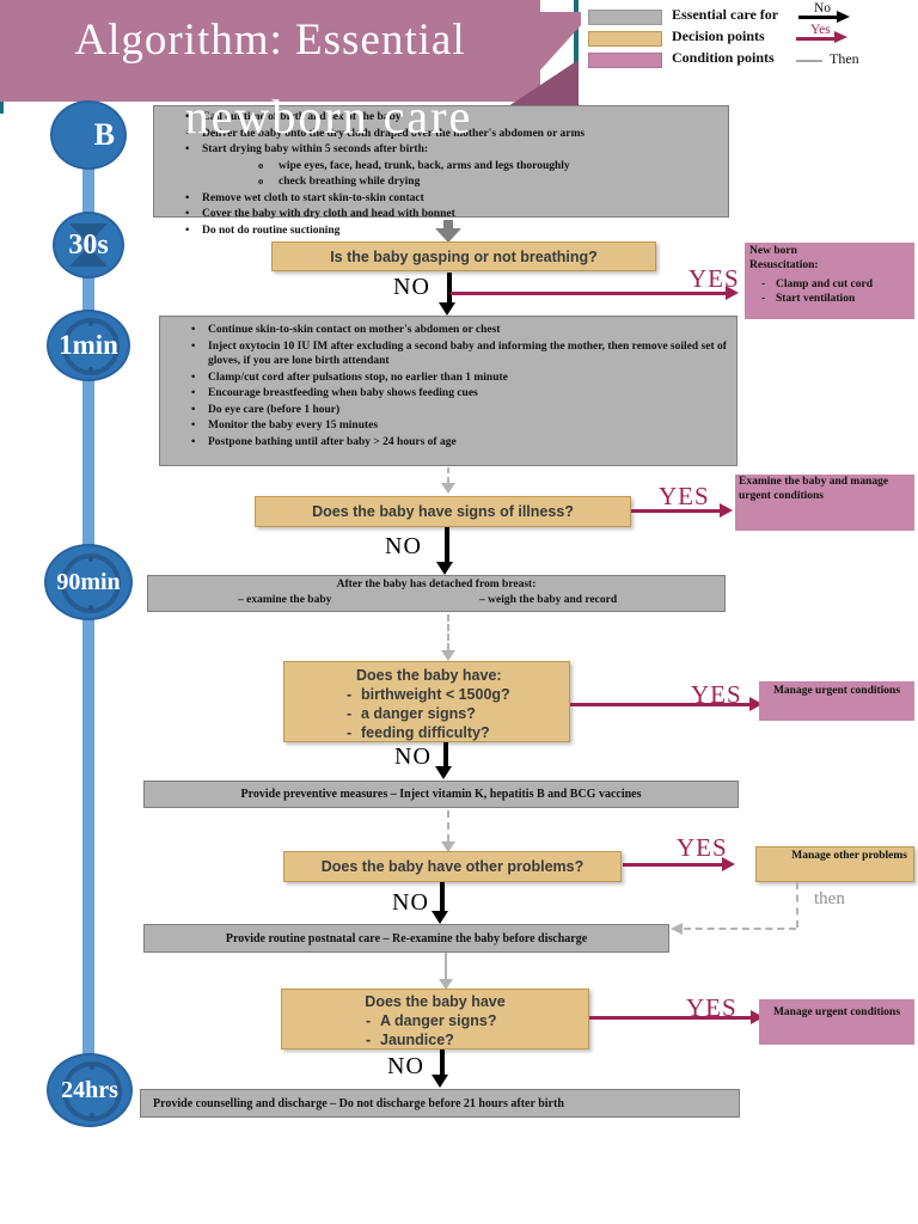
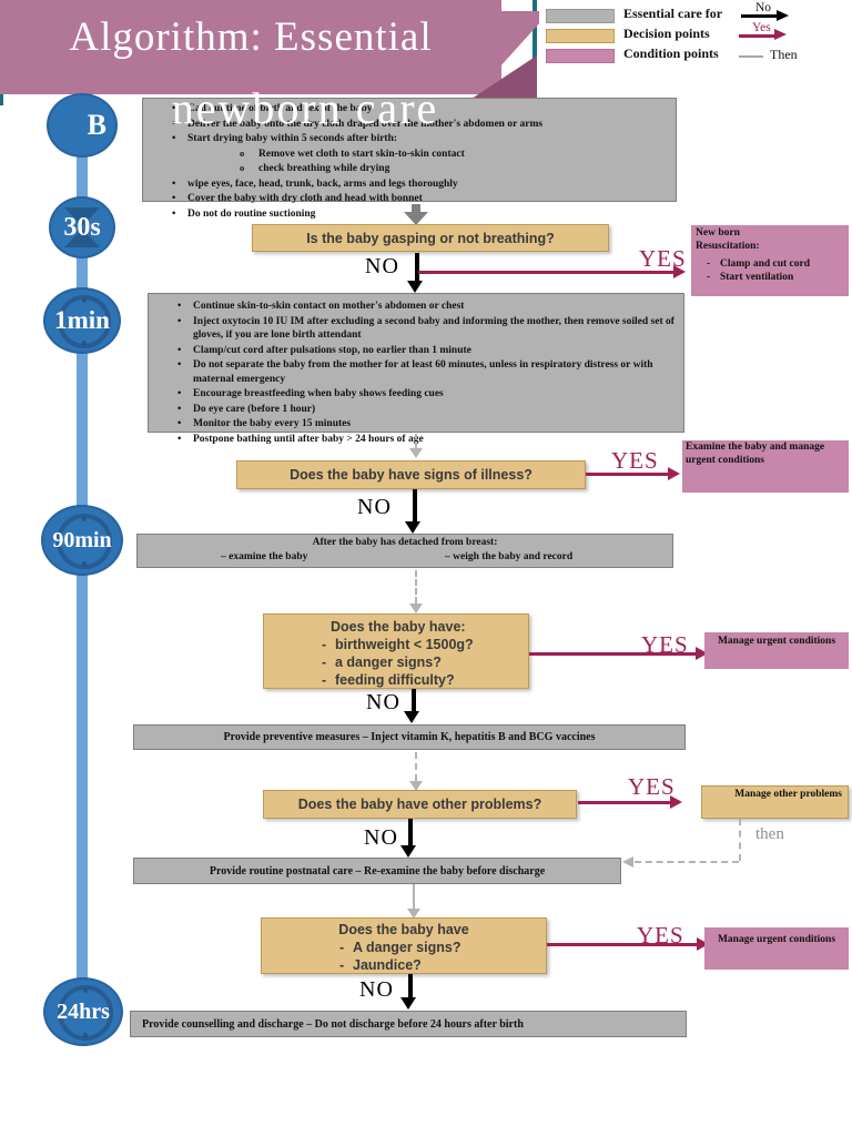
  Algorithm: Essential
  newborn care
  Essential care for
  Decision points
  Condition points
  No
  Yes
  Then
  B
  30s
  1min
  90min
  24hrs
  Call out time of birth and sex of the baby
  Deliver the baby onto the dry cloth draped over the mother's abdomen or arms
  Start drying baby within 5 seconds after birth:
- wipe eyes, face, head, trunk, back, arms and legs thoroughly
+ Remove wet cloth to start skin-to-skin contact
  check breathing while drying
- Remove wet cloth to start skin-to-skin contact
+ wipe eyes, face, head, trunk, back, arms and legs thoroughly
  Cover the baby with dry cloth and head with bonnet
  Do not do routine suctioning
  Is the baby gasping or not breathing?
  NO
  YES
  New born Resuscitation:
  Clamp and cut cord
  Start ventilation
  Continue skin-to-skin contact on mother's abdomen or chest
  Inject oxytocin 10 IU IM after excluding a second baby and informing the mother, then remove soiled set of gloves, if you are lone birth attendant
  Clamp/cut cord after pulsations stop, no earlier than 1 minute
+ Do not separate the baby from the mother for at least 60 minutes, unless in respiratory distress or with maternal emergency
  Encourage breastfeeding when baby shows feeding cues
  Do eye care (before 1 hour)
  Monitor the baby every 15 minutes
  Postpone bathing until after baby > 24 hours of age
  Does the baby have signs of illness?
  YES
  Examine the baby and manage urgent conditions
  NO
  After the baby has detached from breast:
  – examine the baby
  – weigh the baby and record
  Does the baby have:
  birthweight < 1500g?
  a danger signs?
  feeding difficulty?
  YES
  Manage urgent conditions
  NO
  Provide preventive measures – Inject vitamin K, hepatitis B and BCG vaccines
  Does the baby have other problems?
  YES
  Manage other problems
  then
  NO
  Provide routine postnatal care – Re-examine the baby before discharge
  Does the baby have
  A danger signs?
  Jaundice?
  YES
  Manage urgent conditions
  NO
- Provide counselling and discharge – Do not discharge before 21 hours after birth
+ Provide counselling and discharge – Do not discharge before 24 hours after birth
